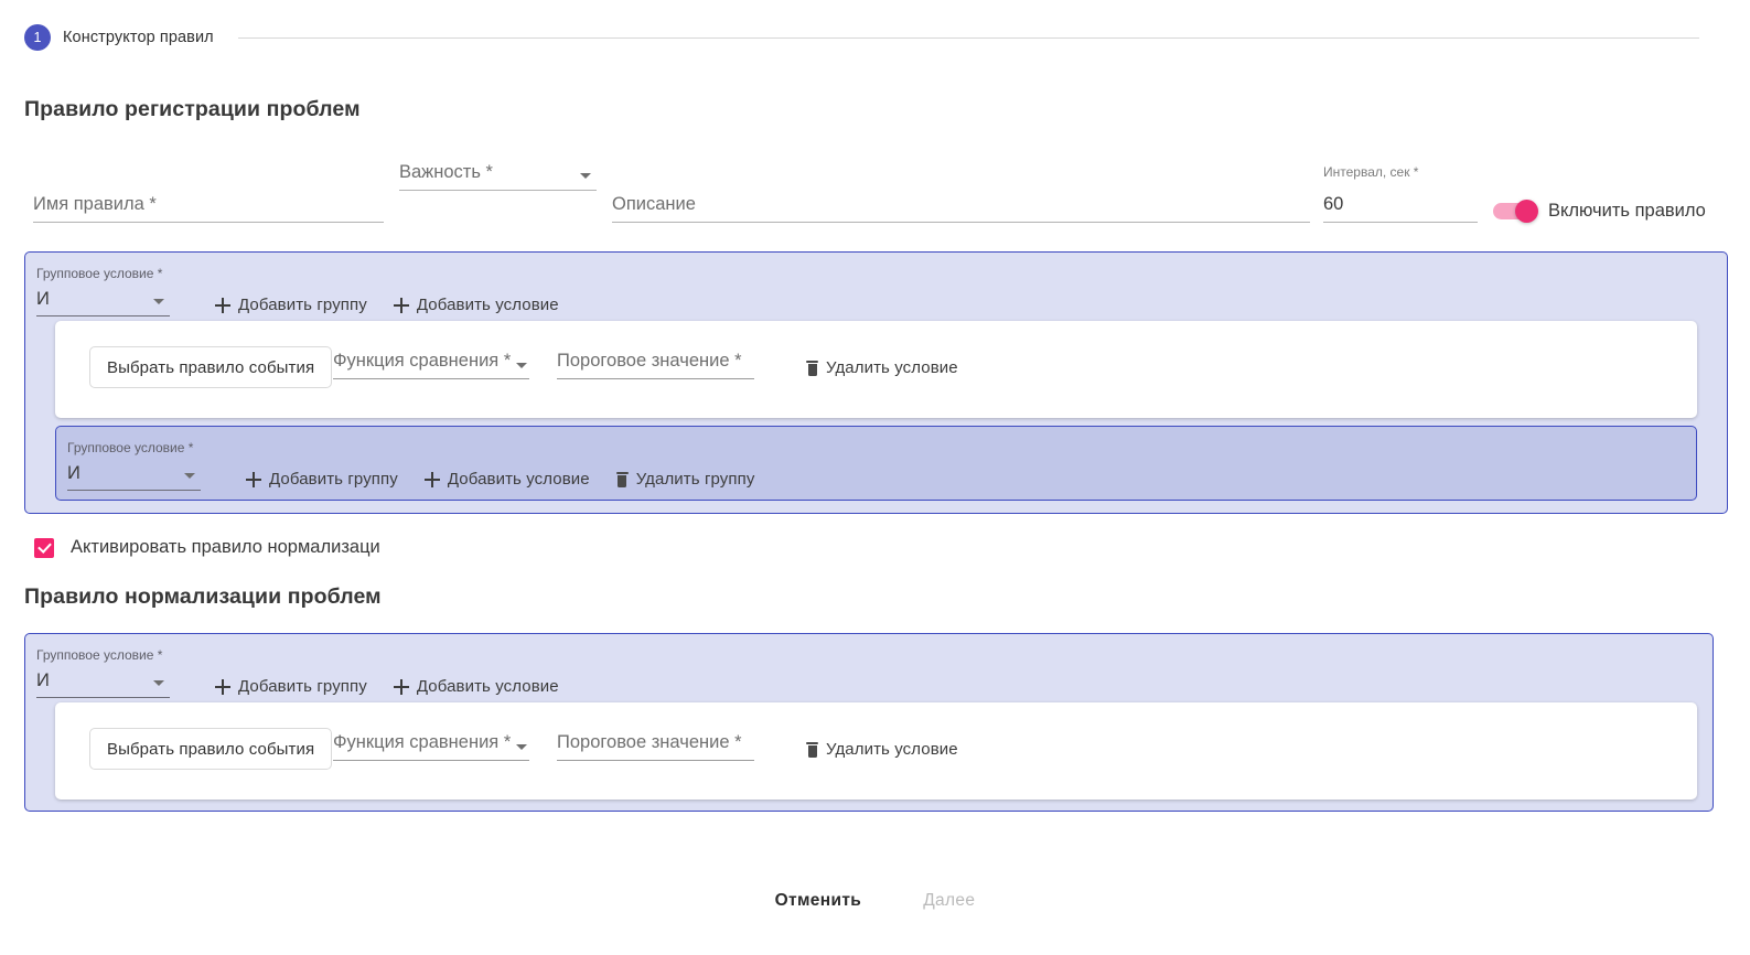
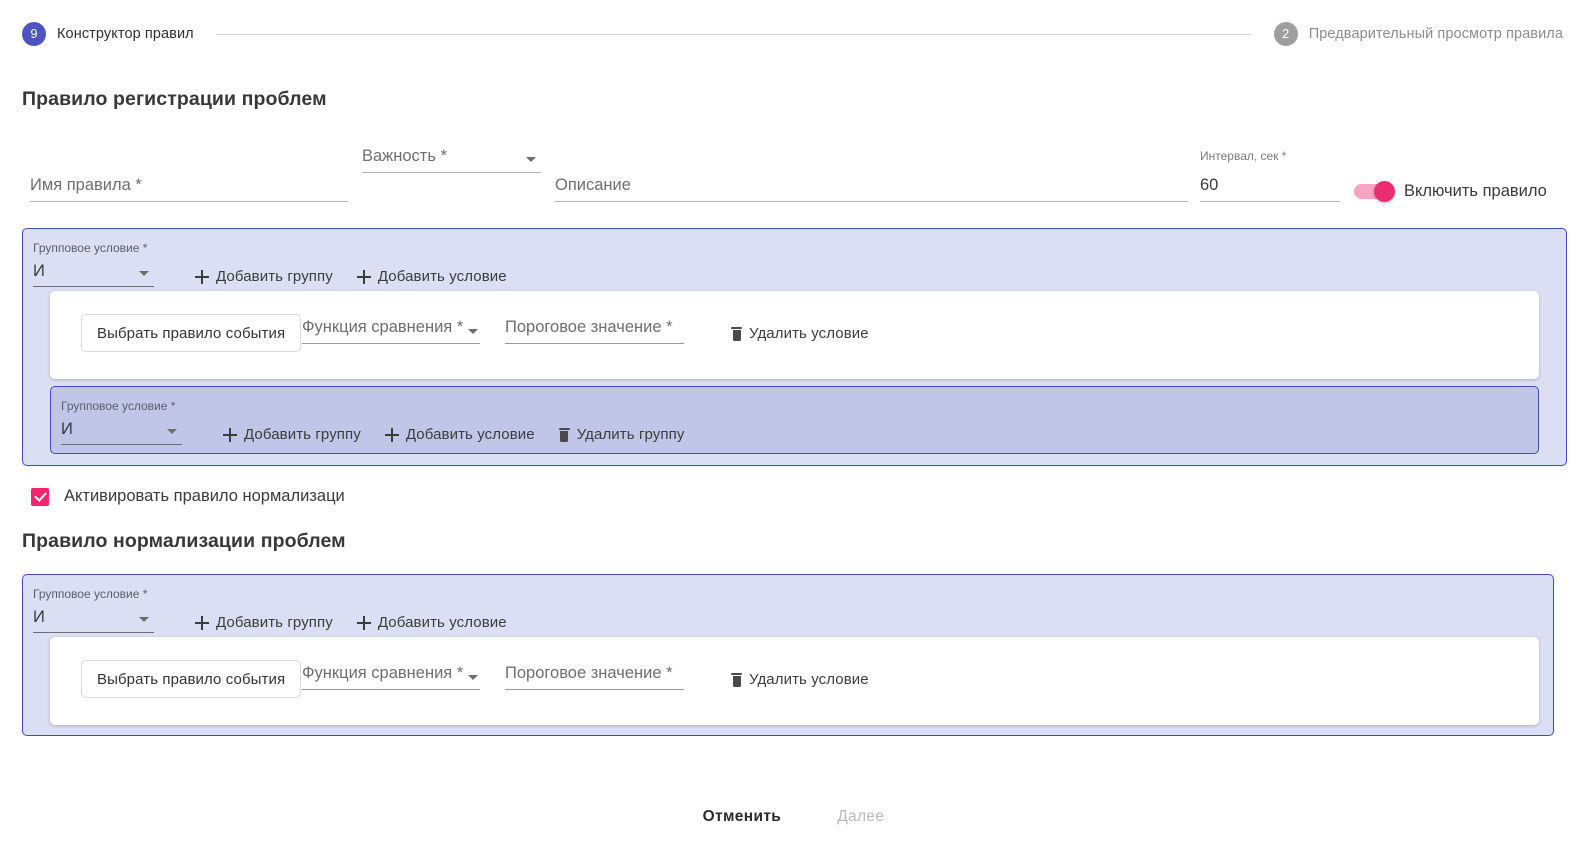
- 1
+ 9
  Конструктор правил
+ 2
+ Предварительный просмотр правила
  Правило регистрации проблем
  Имя правила *
  Важность *
  Описание
  Интервал, сек *
  60
  Включить правило
  Групповое условие *
  И
  Добавить группу
  Добавить условие
  Выбрать правило события
  Функция сравнения *
  Пороговое значение *
  Удалить условие
  Групповое условие *
  И
  Добавить группу
  Добавить условие
  Удалить группу
  Активировать правило нормализаци
  Правило нормализации проблем
  Групповое условие *
  И
  Добавить группу
  Добавить условие
  Выбрать правило события
  Функция сравнения *
  Пороговое значение *
  Удалить условие
  Отменить
  Далее
